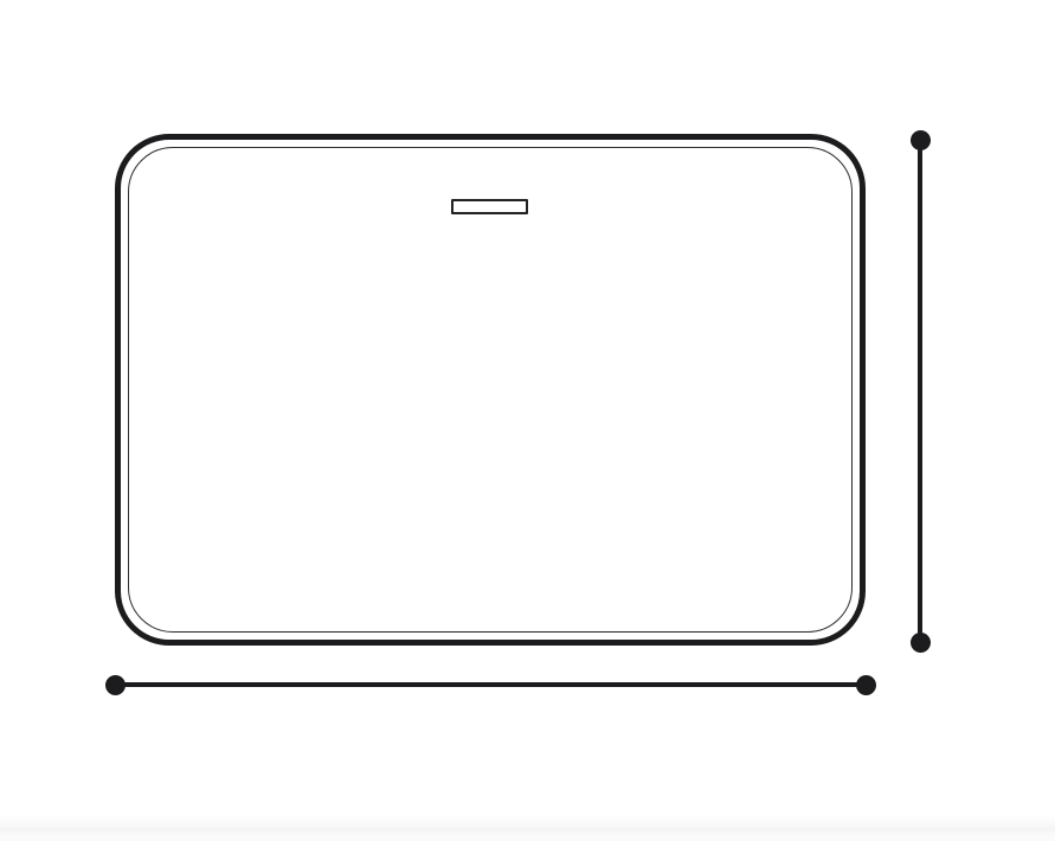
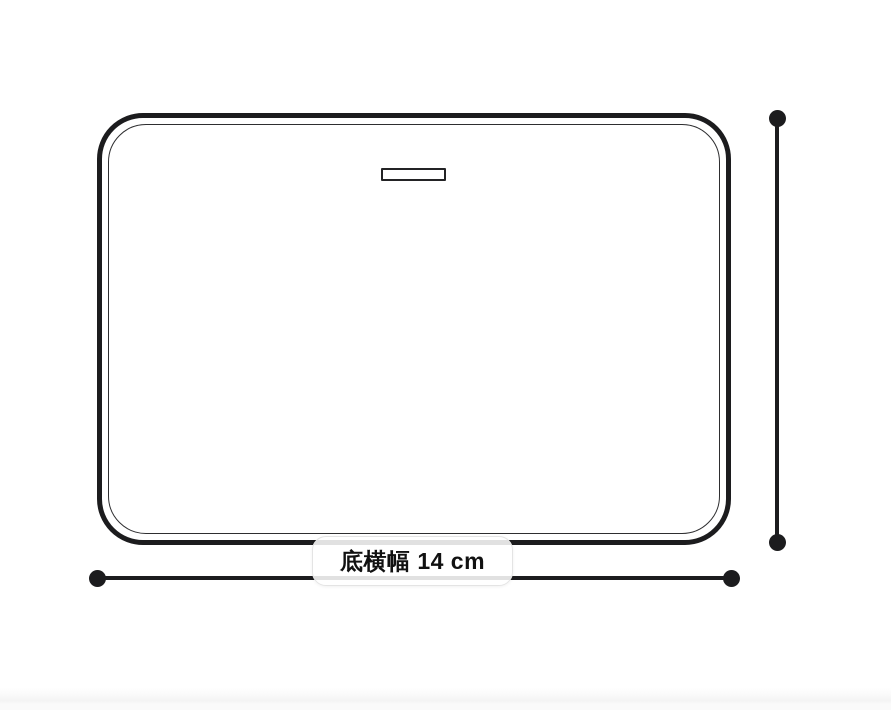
+ 底横幅 14 cm
